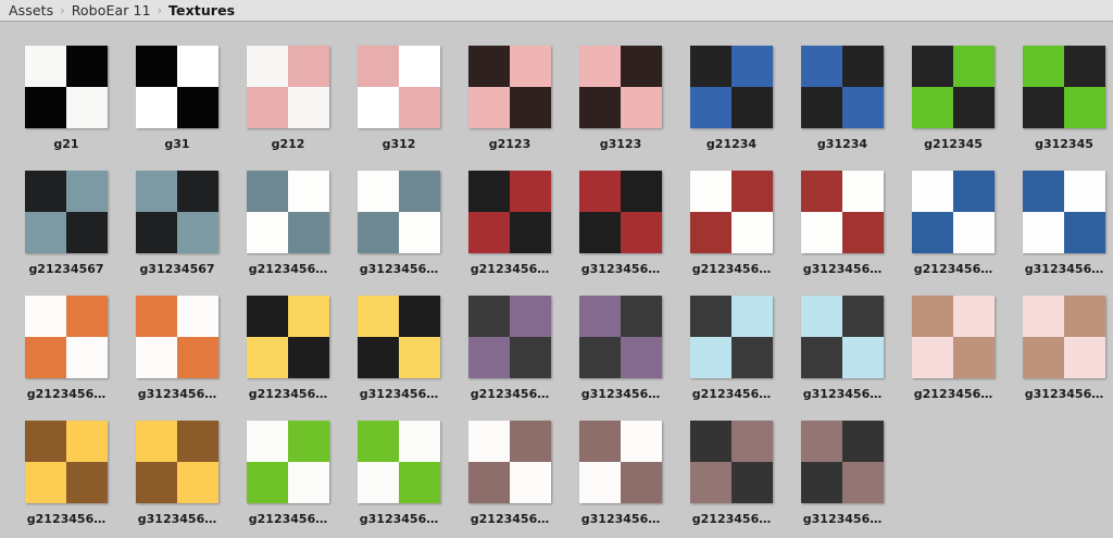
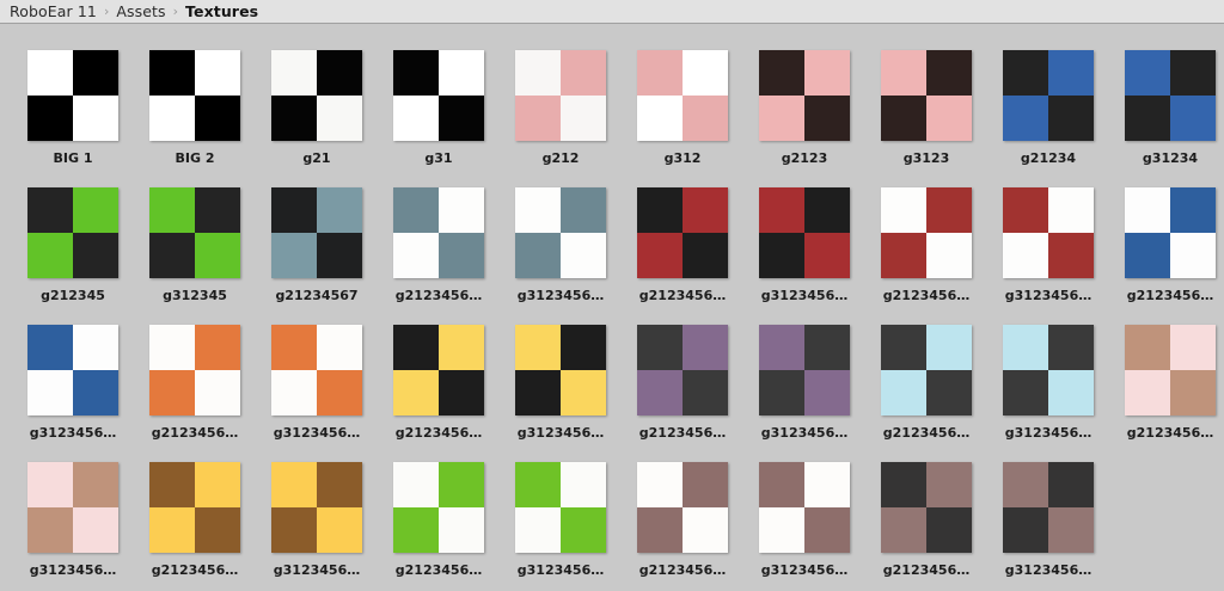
- Assets
+ RoboEar 11
  ›
- RoboEar 11
+ Assets
  ›
  Textures
+ BIG 1
+ BIG 2
  g21
  g31
  g212
  g312
  g2123
  g3123
  g21234
  g31234
  g212345
  g312345
  g21234567
- g31234567
  g2123456…
  g3123456…
  g2123456…
  g3123456…
  g2123456…
  g3123456…
  g2123456…
  g3123456…
  g2123456…
  g3123456…
  g2123456…
  g3123456…
  g2123456…
  g3123456…
  g2123456…
  g3123456…
  g2123456…
  g3123456…
  g2123456…
  g3123456…
  g2123456…
  g3123456…
  g2123456…
  g3123456…
  g2123456…
  g3123456…
